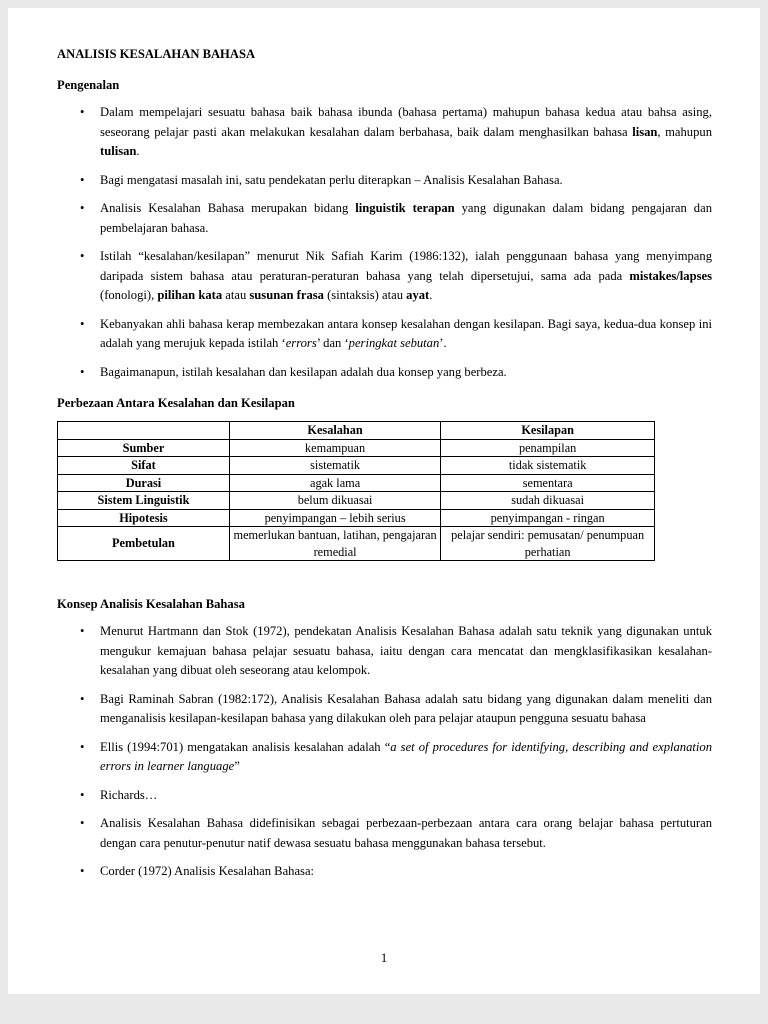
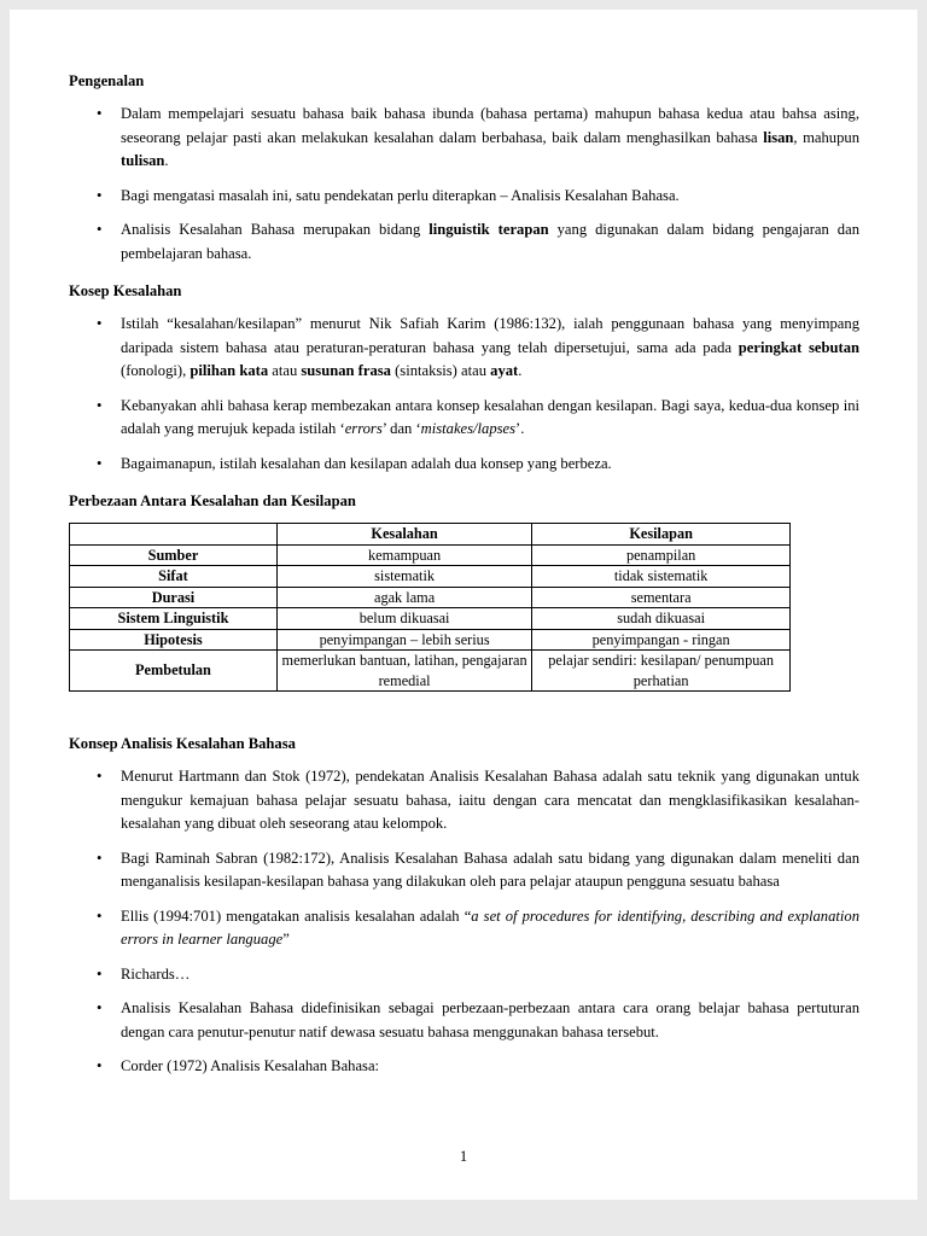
- ANALISIS KESALAHAN BAHASA
  Pengenalan
  •
  Dalam mempelajari sesuatu bahasa baik bahasa ibunda (bahasa pertama) mahupun bahasa kedua atau bahsa asing, seseorang pelajar pasti akan melakukan kesalahan dalam berbahasa, baik dalam menghasilkan bahasa lisan, mahupun tulisan.
  •
  Bagi mengatasi masalah ini, satu pendekatan perlu diterapkan – Analisis Kesalahan Bahasa.
  •
  Analisis Kesalahan Bahasa merupakan bidang linguistik terapan yang digunakan dalam bidang pengajaran dan pembelajaran bahasa.
+ Kosep Kesalahan
  •
- Istilah “kesalahan/kesilapan” menurut Nik Safiah Karim (1986:132), ialah penggunaan bahasa yang menyimpang daripada sistem bahasa atau peraturan-peraturan bahasa yang telah dipersetujui, sama ada pada mistakes/lapses (fonologi), pilihan kata atau susunan frasa (sintaksis) atau ayat.
+ Istilah “kesalahan/kesilapan” menurut Nik Safiah Karim (1986:132), ialah penggunaan bahasa yang menyimpang daripada sistem bahasa atau peraturan-peraturan bahasa yang telah dipersetujui, sama ada pada peringkat sebutan (fonologi), pilihan kata atau susunan frasa (sintaksis) atau ayat.
  •
- Kebanyakan ahli bahasa kerap membezakan antara konsep kesalahan dengan kesilapan. Bagi saya, kedua-dua konsep ini adalah yang merujuk kepada istilah ‘errors’ dan ‘peringkat sebutan’.
+ Kebanyakan ahli bahasa kerap membezakan antara konsep kesalahan dengan kesilapan. Bagi saya, kedua-dua konsep ini adalah yang merujuk kepada istilah ‘errors’ dan ‘mistakes/lapses’.
  •
  Bagaimanapun, istilah kesalahan dan kesilapan adalah dua konsep yang berbeza.
  Perbezaan Antara Kesalahan dan Kesilapan
  	Kesalahan	Kesilapan
  Sumber	kemampuan	penampilan
  Sifat	sistematik	tidak sistematik
  Durasi	agak lama	sementara
  Sistem Linguistik	belum dikuasai	sudah dikuasai
  Hipotesis	penyimpangan – lebih serius	penyimpangan - ringan
- Pembetulan	memerlukan bantuan, latihan, pengajaran remedial	pelajar sendiri: pemusatan/ penumpuan perhatian
+ Pembetulan	memerlukan bantuan, latihan, pengajaran remedial	pelajar sendiri: kesilapan/ penumpuan perhatian
  Konsep Analisis Kesalahan Bahasa
  •
  Menurut Hartmann dan Stok (1972), pendekatan Analisis Kesalahan Bahasa adalah satu teknik yang digunakan untuk mengukur kemajuan bahasa pelajar sesuatu bahasa, iaitu dengan cara mencatat dan mengklasifikasikan kesalahan-kesalahan yang dibuat oleh seseorang atau kelompok.
  •
  Bagi Raminah Sabran (1982:172), Analisis Kesalahan Bahasa adalah satu bidang yang digunakan dalam meneliti dan menganalisis kesilapan-kesilapan bahasa yang dilakukan oleh para pelajar ataupun pengguna sesuatu bahasa
  •
  Ellis (1994:701) mengatakan analisis kesalahan adalah “a set of procedures for identifying, describing and explanation errors in learner language”
  •
  Richards…
  •
  Analisis Kesalahan Bahasa didefinisikan sebagai perbezaan-perbezaan antara cara orang belajar bahasa pertuturan dengan cara penutur-penutur natif dewasa sesuatu bahasa menggunakan bahasa tersebut.
  •
  Corder (1972) Analisis Kesalahan Bahasa:
  1
